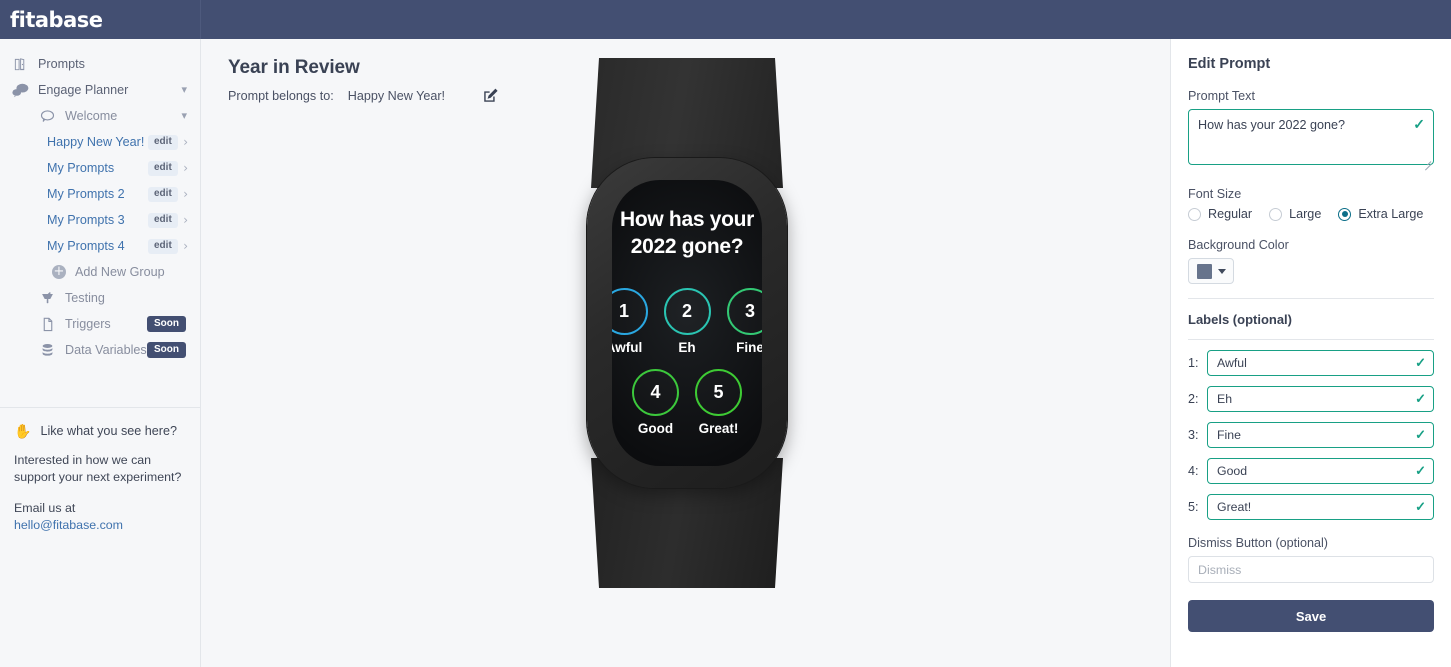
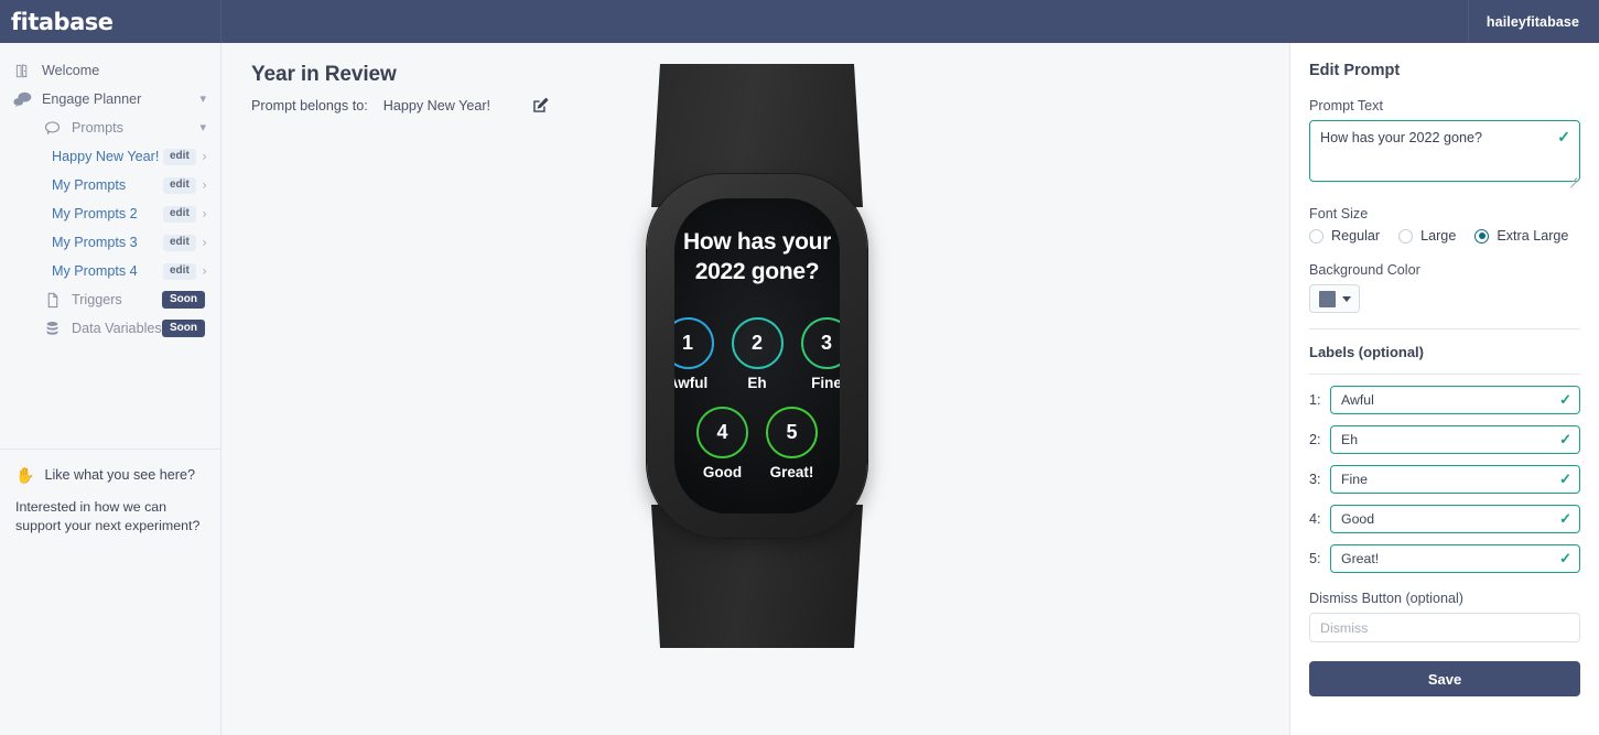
  fitabase
+ haileyfitabase
- Prompts
+ Welcome
  Engage Planner
  ▾
- Welcome
+ Prompts
  ▾
  Happy New Year!
  edit
  ›
  My Prompts
  edit
  ›
  My Prompts 2
  edit
  ›
  My Prompts 3
  edit
  ›
  My Prompts 4
  edit
  ›
- +
- Add New Group
- Testing
  Triggers
  Soon
  Data Variables
  Soon
  ✋
  Like what you see here?
  Interested in how we can support your next experiment?
- Email us at hello@fitabase.com
  Year in Review
  Prompt belongs to:
  Happy New Year!
  How has your 2022 gone?
  1
  wful
  2
  Eh
  3
  Fine
  4
  Good
  5
  Great!
  Edit Prompt
  Prompt Text
  How has your 2022 gone?
  ✓
  Font Size
  Regular
  Large
  Extra Large
  Background Color
  Labels (optional)
  1:
  Awful
  ✓
  2:
  Eh
  ✓
  3:
  Fine
  ✓
  4:
  Good
  ✓
  5:
  Great!
  ✓
  Dismiss Button (optional)
  Dismiss Save
